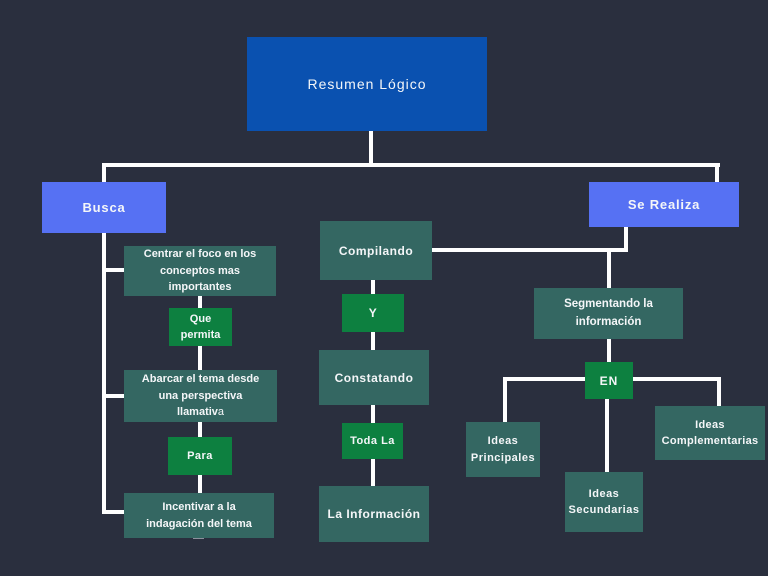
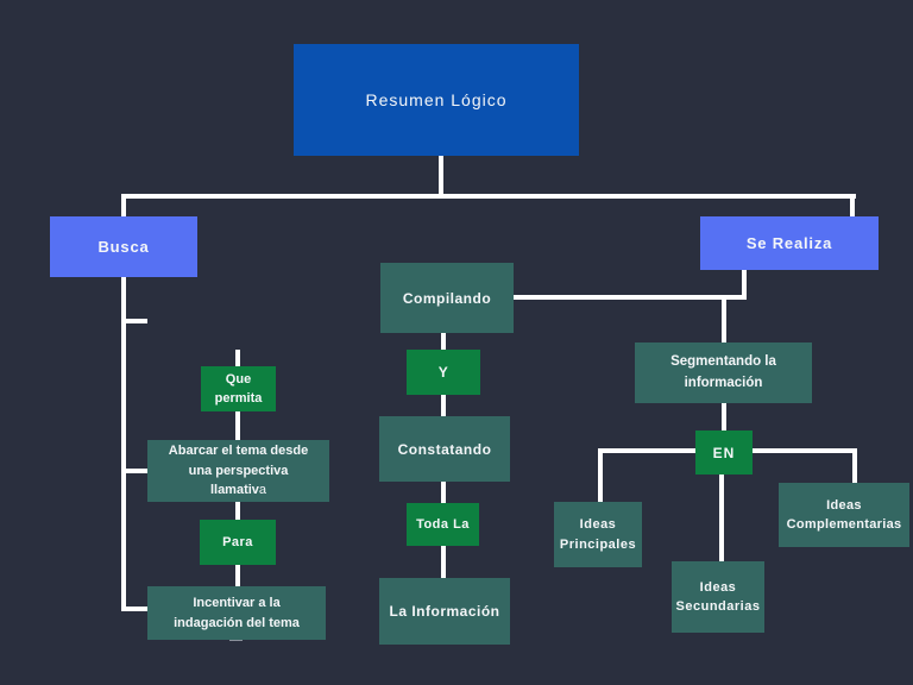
  Resumen Lógico
  Busca
  Se Realiza
- Centrar el foco en los
- conceptos mas
- importantes
  Que
  permita
  Abarcar el tema desde
  una perspectiva
  llamativa
  Para
  Incentivar a la
  indagación del tema
  Compilando
  Y
  Constatando
  Toda La
  La Información
  Segmentando la
  información
  EN
  Ideas
  Principales
  Ideas
  Secundarias
  Ideas
  Complementarias
